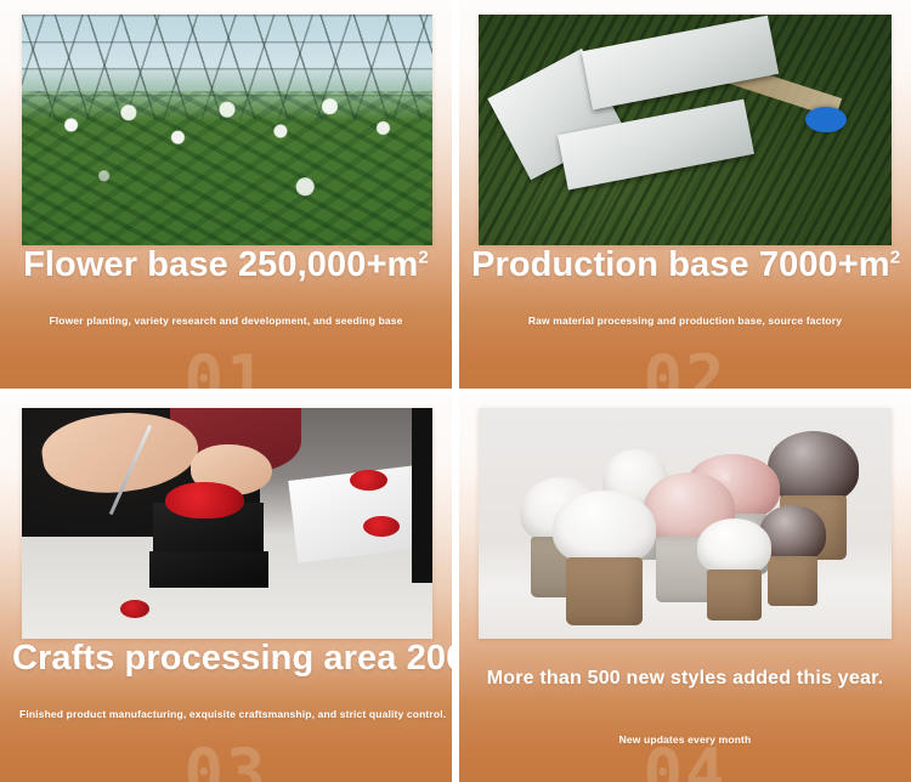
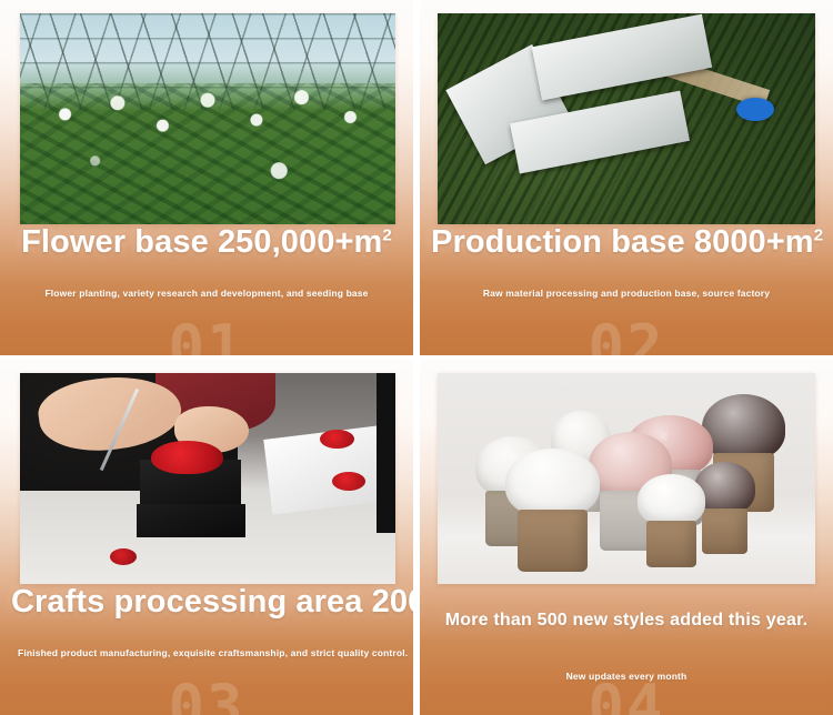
  Flower base 250,000+m2
  Flower planting, variety research and development, and seeding base
  01
- Production base 7000+m2
+ Production base 8000+m2
  Raw material processing and production base, source factory
  02
  Crafts processing area 20
  Finished product manufacturing, exquisite craftsmanship, and strict quality control.
  03
  More than 500 new styles added this year.
  New updates every month
  04
